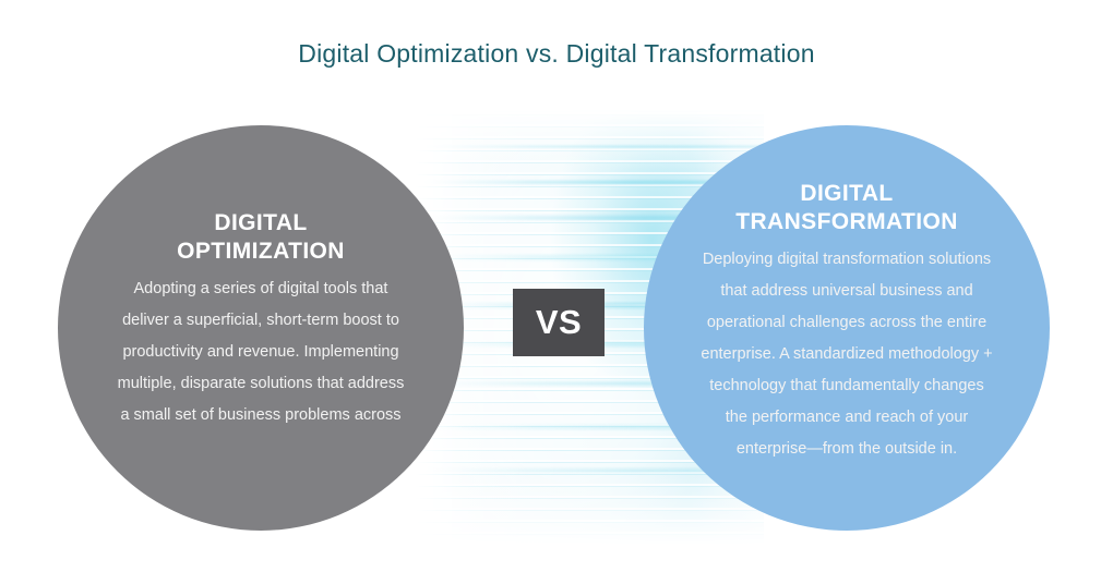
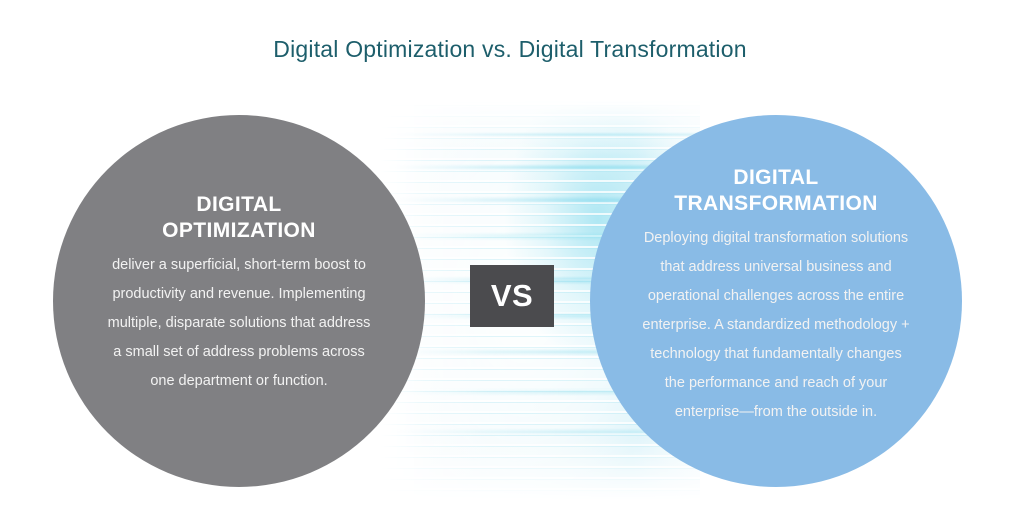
  Digital Optimization vs. Digital Transformation
  DIGITAL
  OPTIMIZATION
- Adopting a series of digital tools that
  deliver a superficial, short-term boost to
  productivity and revenue. Implementing
  multiple, disparate solutions that address
- a small set of business problems across
+ a small set of address problems across
+ one department or function.
  DIGITAL
  TRANSFORMATION
  Deploying digital transformation solutions
  that address universal business and
  operational challenges across the entire
  enterprise. A standardized methodology +
  technology that fundamentally changes
  the performance and reach of your
  enterprise—from the outside in.
  VS
